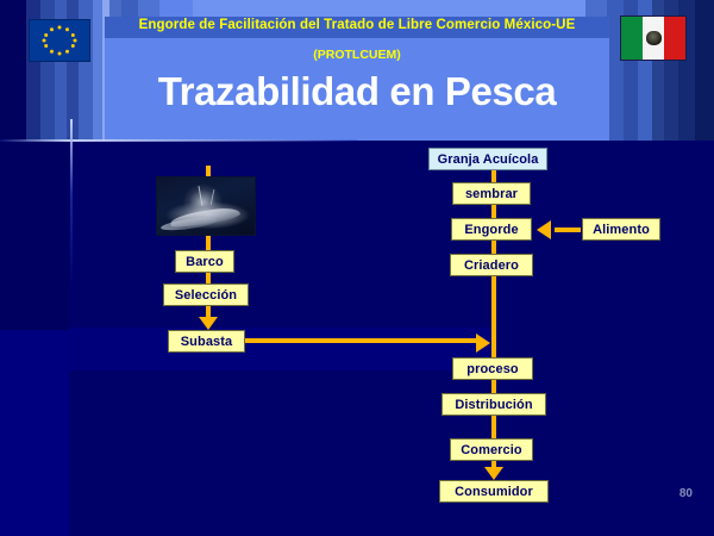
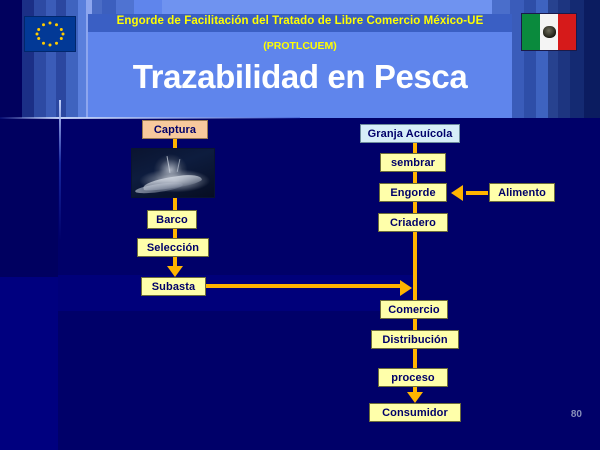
  Engorde de Facilitación del Tratado de Libre Comercio México-UE
  (PROTLCUEM)
  Trazabilidad en Pesca
+ Captura
  Barco
  Selección
  Subasta
  Granja Acuícola
  sembrar
  Engorde
  Alimento
  Criadero
- proceso
+ Comercio
  Distribución
- Comercio
+ proceso
  Consumidor
  80
